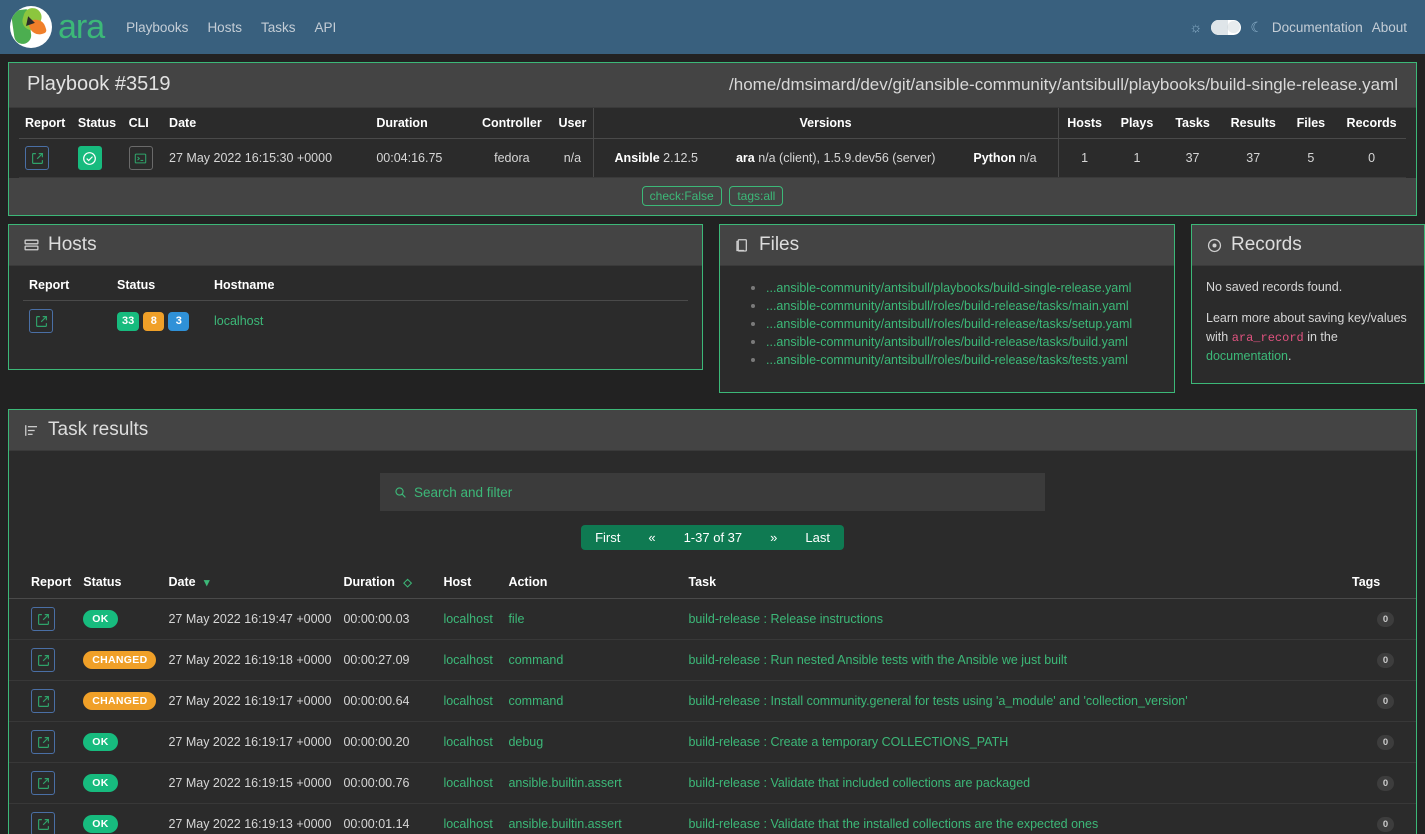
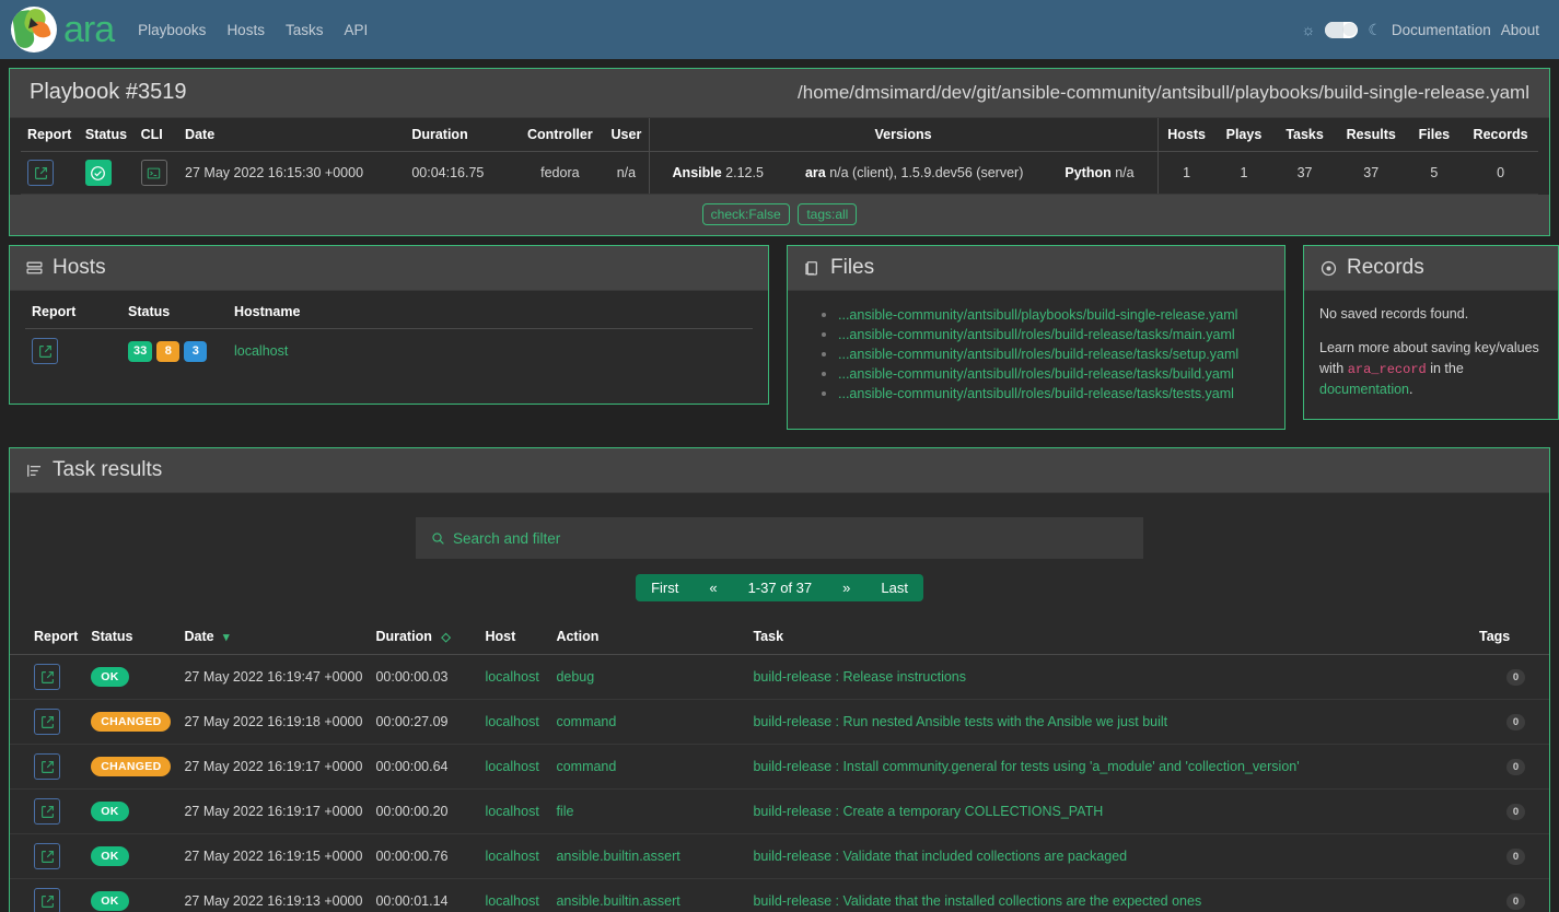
  ara
  Playbooks
  Hosts
  Tasks
  API
  ☼
  ☾
  Documentation
  About
  Playbook #3519
  /home/dmsimard/dev/git/ansible-community/antsibull/playbooks/build-single-release.yaml
  Report	Status	CLI	Date	Duration	Controller	User	Versions	Hosts	Plays	Tasks	Results	Files	Records
  			27 May 2022 16:15:30 +0000	00:04:16.75	fedora	n/a	Ansible 2.12.5 ara n/a (client), 1.5.9.dev56 (server) Python n/a	1	1	37	37	5	0
  check:False tags:all
  Hosts
  Report	Status	Hostname
  	33 8 3	localhost
  Files
  ...ansible-community/antsibull/playbooks/build-single-release.yaml
  ...ansible-community/antsibull/roles/build-release/tasks/main.yaml
  ...ansible-community/antsibull/roles/build-release/tasks/setup.yaml
  ...ansible-community/antsibull/roles/build-release/tasks/build.yaml
  ...ansible-community/antsibull/roles/build-release/tasks/tests.yaml
  Records
  No saved records found.
  Learn more about saving key/values with ara_record in the documentation.
  Task results
  Search and filter
  First
  «
  1-37 of 37
  »
  Last
  Report	Status	Date ▾	Duration ◇	Host	Action	Task	Tags
- 	OK	27 May 2022 16:19:47 +0000	00:00:00.03	localhost	file	build-release : Release instructions	0
+ 	OK	27 May 2022 16:19:47 +0000	00:00:00.03	localhost	debug	build-release : Release instructions	0
  	CHANGED	27 May 2022 16:19:18 +0000	00:00:27.09	localhost	command	build-release : Run nested Ansible tests with the Ansible we just built	0
  	CHANGED	27 May 2022 16:19:17 +0000	00:00:00.64	localhost	command	build-release : Install community.general for tests using 'a_module' and 'collection_version'	0
- 	OK	27 May 2022 16:19:17 +0000	00:00:00.20	localhost	debug	build-release : Create a temporary COLLECTIONS_PATH	0
+ 	OK	27 May 2022 16:19:17 +0000	00:00:00.20	localhost	file	build-release : Create a temporary COLLECTIONS_PATH	0
  	OK	27 May 2022 16:19:15 +0000	00:00:00.76	localhost	ansible.builtin.assert	build-release : Validate that included collections are packaged	0
  	OK	27 May 2022 16:19:13 +0000	00:00:01.14	localhost	ansible.builtin.assert	build-release : Validate that the installed collections are the expected ones	0
